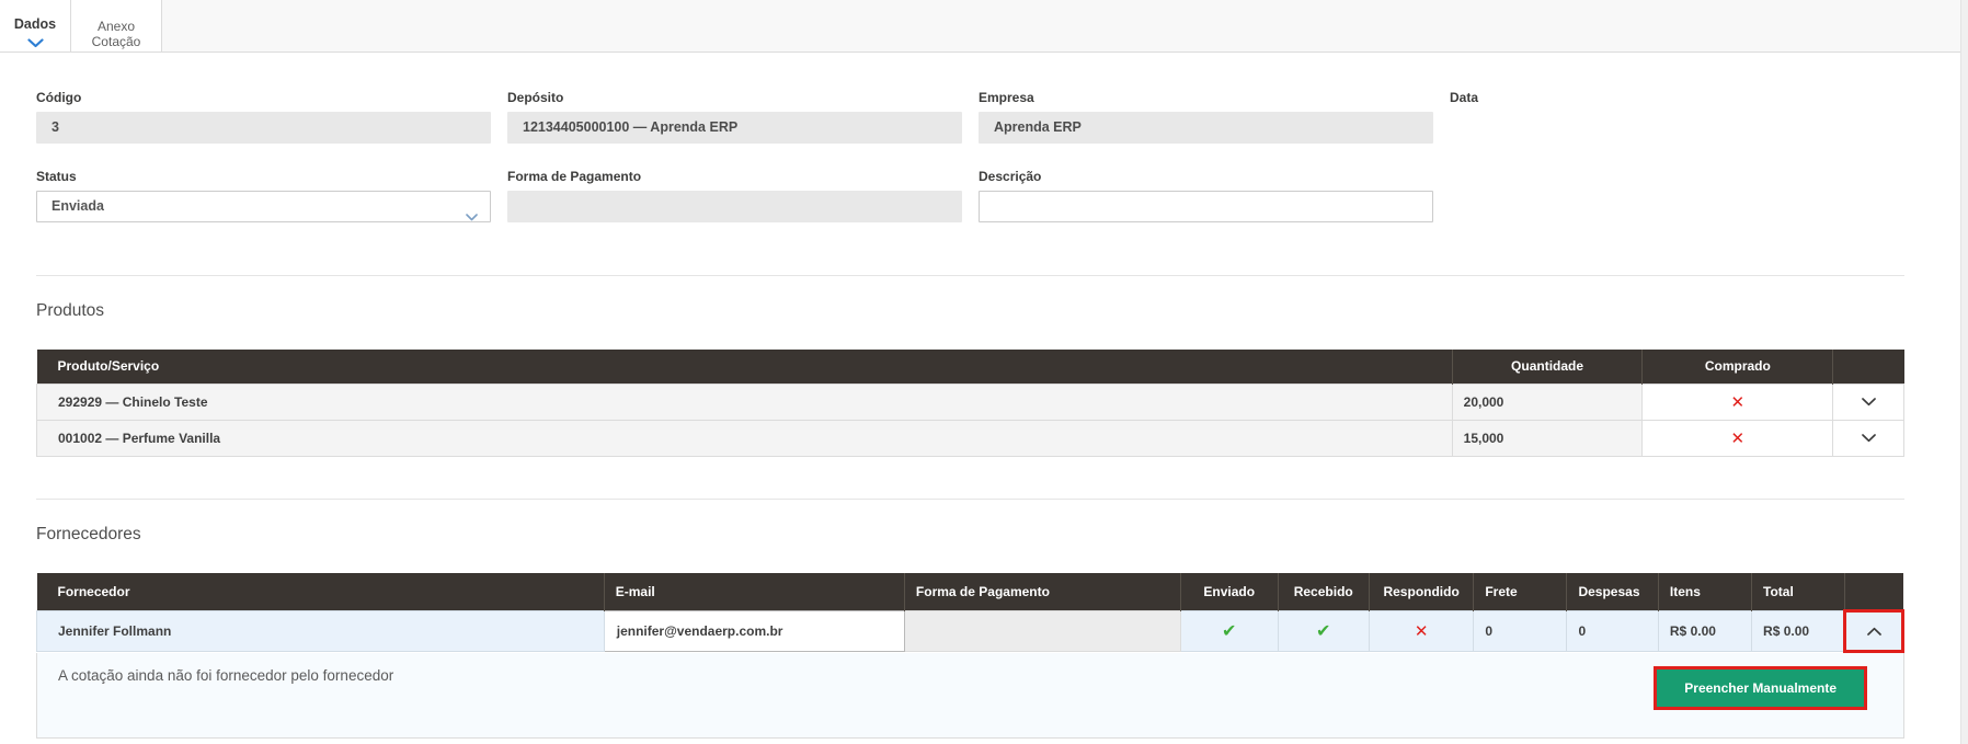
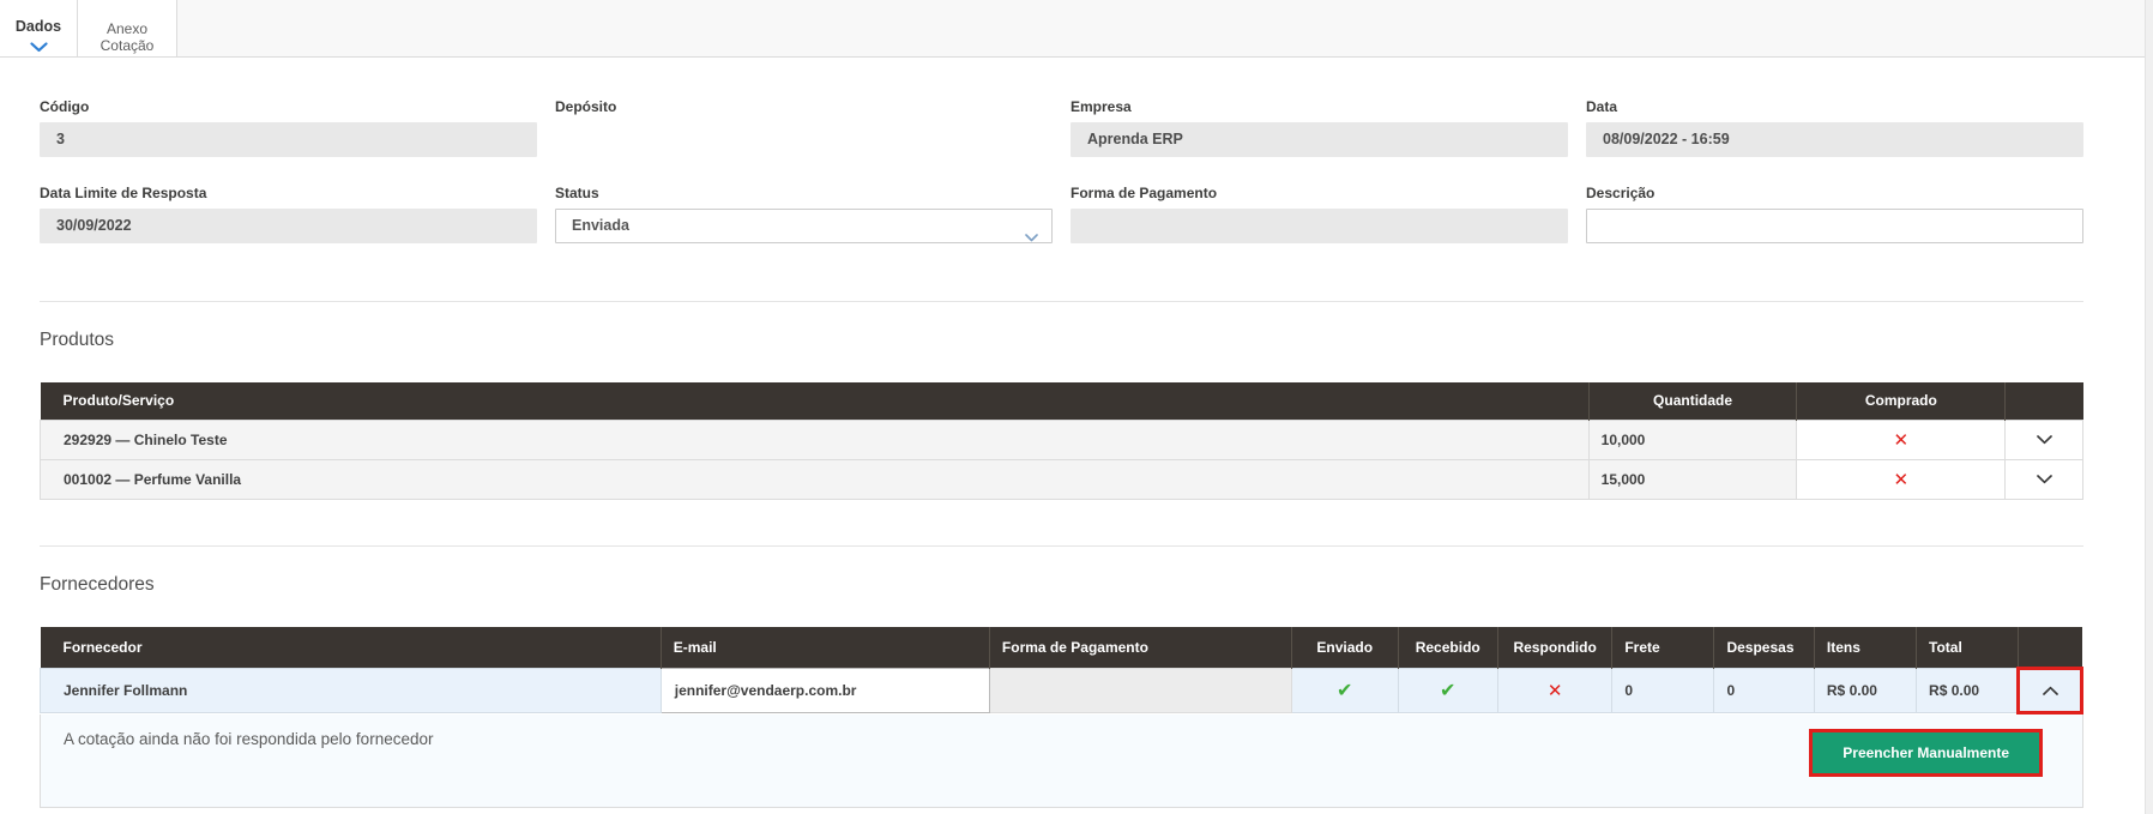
  Dados
  Anexo Cotação
  Código
  3
  Depósito
- 12134405000100 — Aprenda ERP
  Empresa
  Aprenda ERP
  Data
+ 08/09/2022 - 16:59
+ Data Limite de Resposta
+ 30/09/2022
  Status
  Enviada
  Forma de Pagamento
  Descrição
  Produtos
  Produto/Serviço	Quantidade	Comprado
- 292929 — Chinelo Teste	20,000	✕
+ 292929 — Chinelo Teste	10,000	✕
  001002 — Perfume Vanilla	15,000	✕
  Fornecedores
  Fornecedor	E-mail	Forma de Pagamento	Enviado	Recebido	Respondido	Frete	Despesas	Itens	Total
  Jennifer Follmann	jennifer@vendaerp.com.br		✔	✔	✕	0	0	R$ 0.00	R$ 0.00
- A cotação ainda não foi fornecedor pelo fornecedor
+ A cotação ainda não foi respondida pelo fornecedor
  Preencher Manualmente
